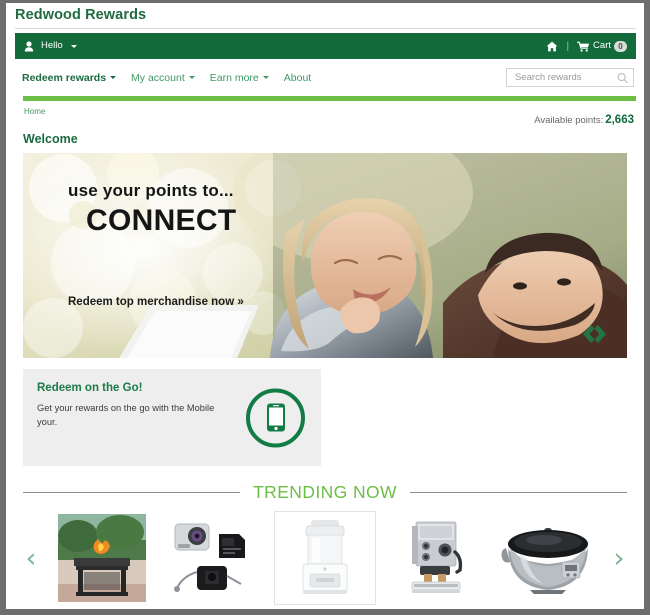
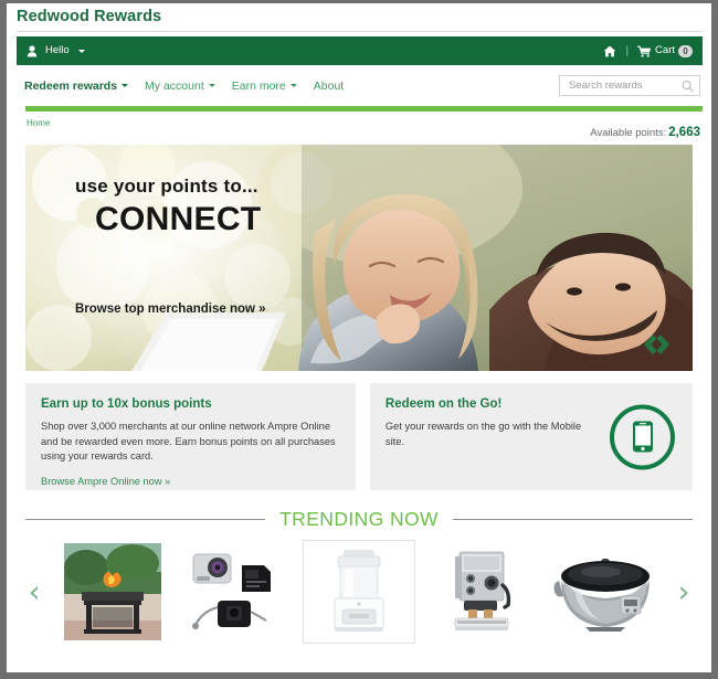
  Redwood Rewards
  Hello
  |
  Cart
  0
  Redeem rewards
  My account
  Earn more
  About
  Search rewards
  Home
  Available points: 2,663
- Welcome
  use your points to...
  CONNECT
- Redeem top merchandise now »
+ Browse top merchandise now »
+ Earn up to 10x bonus points
+ Shop over 3,000 merchants at our online network Ampre Online and be rewarded even more. Earn bonus points on all purchases using your rewards card.
+ Browse Ampre Online now »
  Redeem on the Go!
- Get your rewards on the go with the Mobile your.
+ Get your rewards on the go with the Mobile site.
  TRENDING NOW
  ‹
  ›
